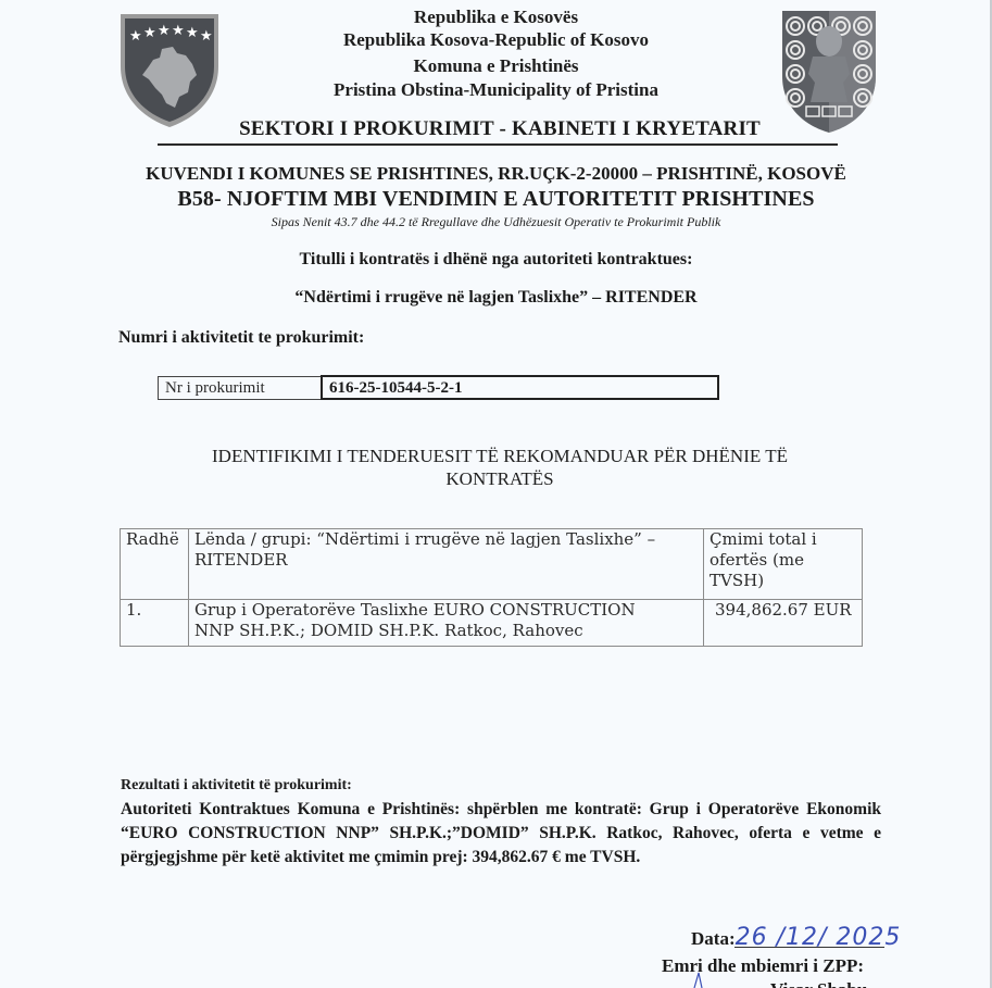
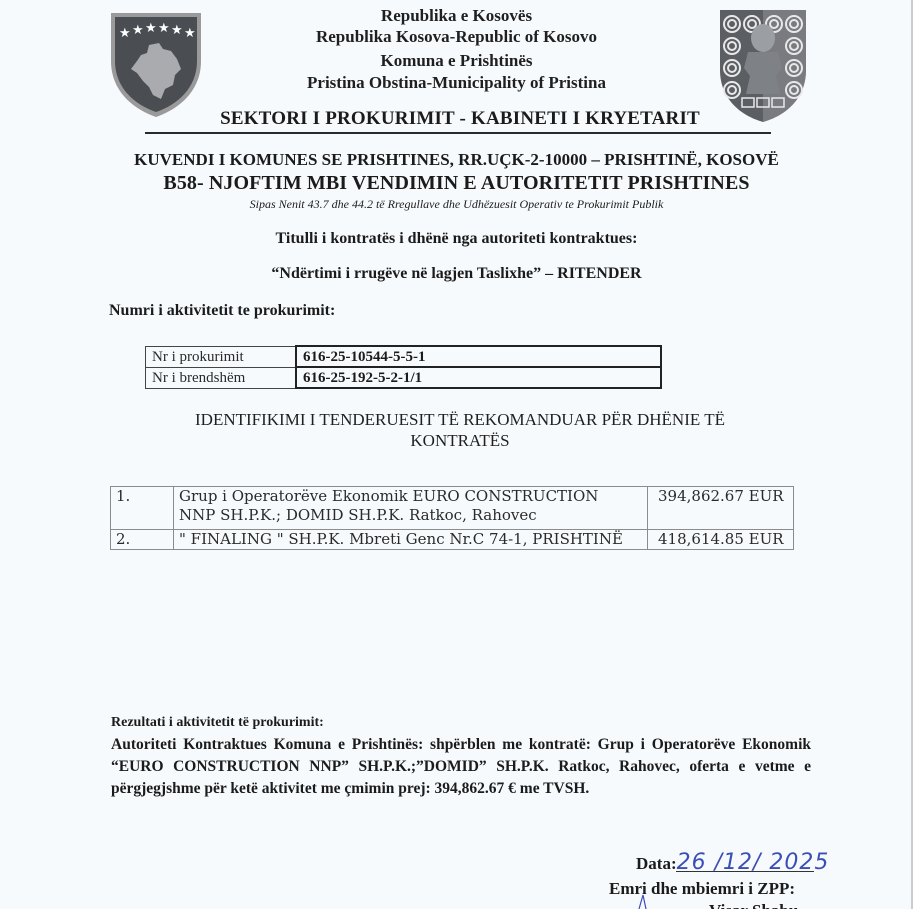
  ★
  ★
  ★
  ★
  ★
  ★
  Republika e Kosovës
  Republika Kosova-Republic of Kosovo
  Komuna e Prishtinës
  Pristina Obstina-Municipality of Pristina
  SEKTORI I PROKURIMIT - KABINETI I KRYETARIT
- KUVENDI I KOMUNES SE PRISHTINES, RR.UÇK-2-20000 – PRISHTINË, KOSOVË
+ KUVENDI I KOMUNES SE PRISHTINES, RR.UÇK-2-10000 – PRISHTINË, KOSOVË
  B58- NJOFTIM MBI VENDIMIN E AUTORITETIT PRISHTINES
  Sipas Nenit 43.7 dhe 44.2 të Rregullave dhe Udhëzuesit Operativ te Prokurimit Publik
  Titulli i kontratës i dhënë nga autoriteti kontraktues:
  “Ndërtimi i rrugëve në lagjen Taslixhe” – RITENDER
  Numri i aktivitetit te prokurimit:
- Nr i prokurimit	616-25-10544-5-2-1
+ Nr i prokurimit	616-25-10544-5-5-1
+ Nr i brendshëm	616-25-192-5-2-1/1
  IDENTIFIKIMI I TENDERUESIT TË REKOMANDUAR PËR DHËNIE TË
  KONTRATËS
- Radhë	Lënda / grupi: “Ndërtimi i rrugëve në lagjen Taslixhe” – RITENDER	Çmimi total i ofertës (me TVSH)
- 1.	Grup i Operatorëve Taslixhe EURO CONSTRUCTION NNP SH.P.K.; DOMID SH.P.K. Ratkoc, Rahovec	394,862.67 EUR
+ 1.	Grup i Operatorëve Ekonomik EURO CONSTRUCTION NNP SH.P.K.; DOMID SH.P.K. Ratkoc, Rahovec	394,862.67 EUR
+ 2.	" FINALING " SH.P.K. Mbreti Genc Nr.C 74-1, PRISHTINË	418,614.85 EUR
  Rezultati i aktivitetit të prokurimit:
  Autoriteti Kontraktues Komuna e Prishtinës: shpërblen me kontratë: Grup i Operatorëve Ekonomik “EURO CONSTRUCTION NNP” SH.P.K.;”DOMID” SH.P.K. Ratkoc, Rahovec, oferta e vetme e përgjegjshme për ketë aktivitet me çmimin prej: 394,862.67 € me TVSH.
  Data:26 /12/ 2025
  Emri dhe mbiemri i ZPP:
